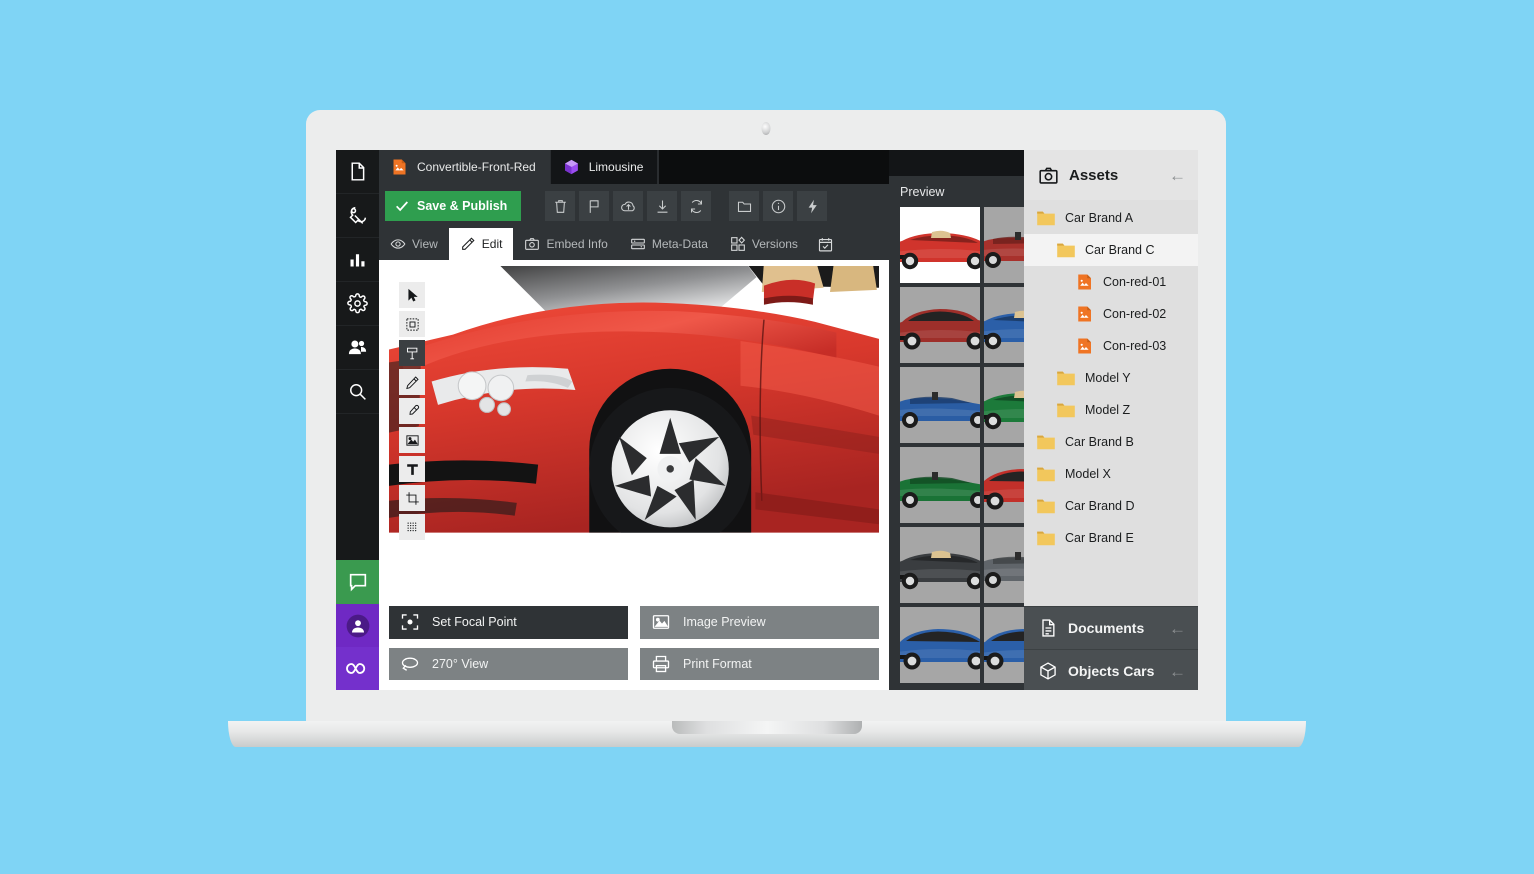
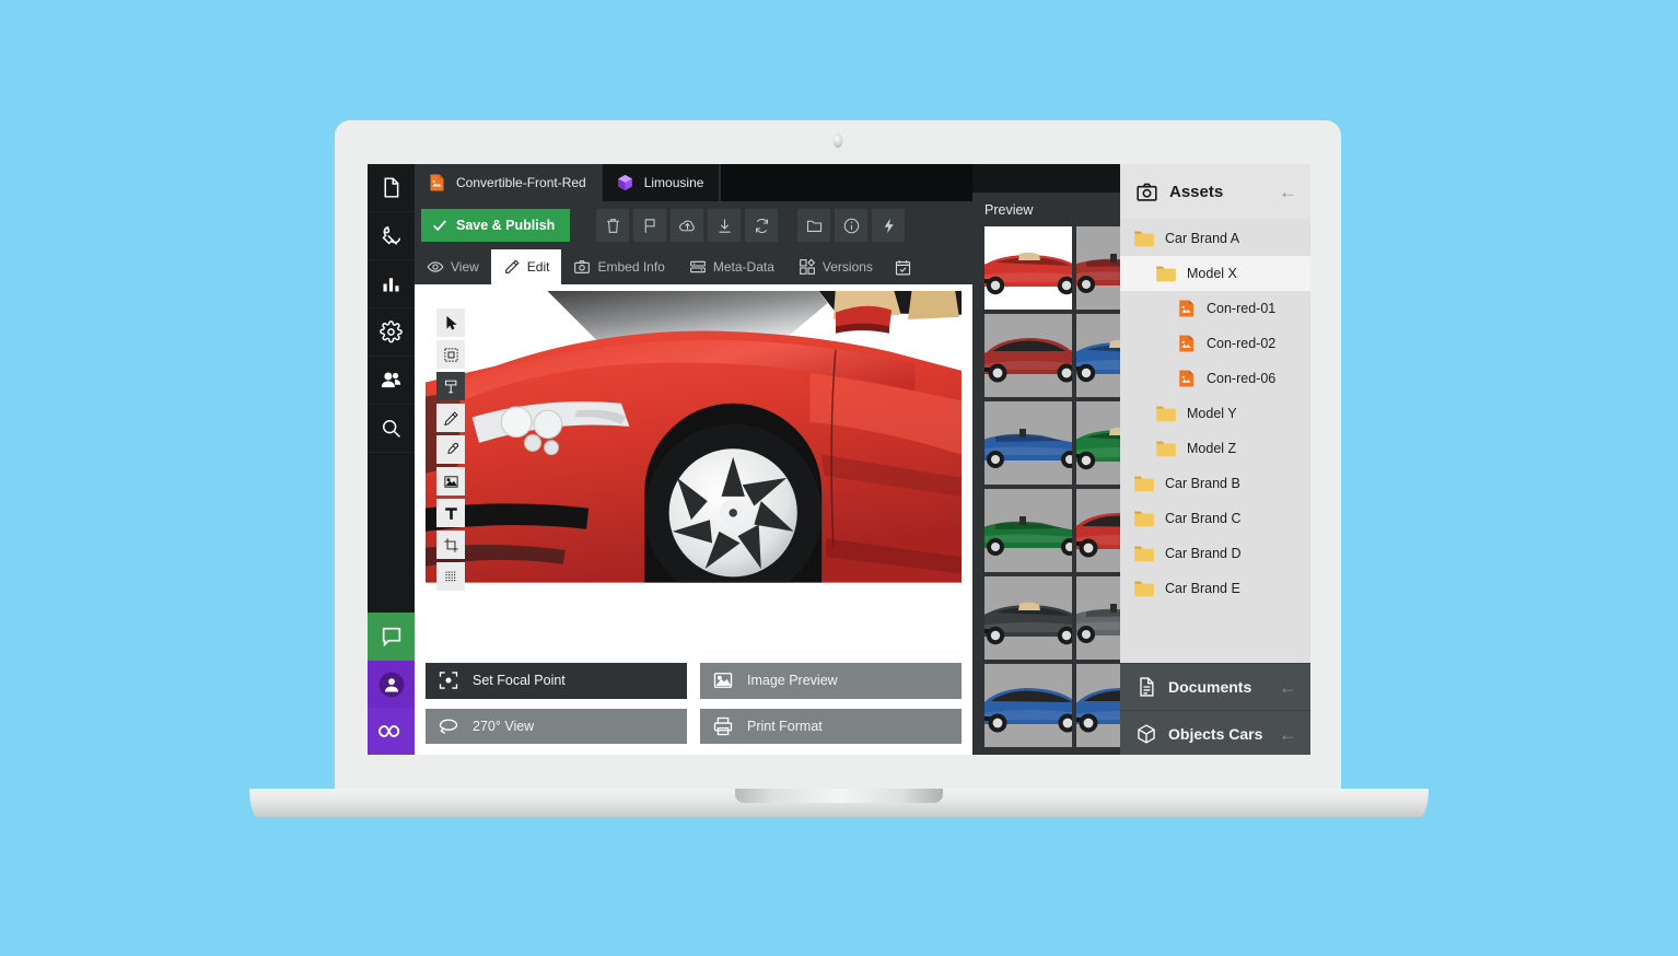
  Convertible-Front-Red
  Limousine
  Save & Publish
  View
  Edit
  Embed Info
  Meta-Data
  Versions
  Set Focal Point
  Image Preview
  270° View
  Print Format
  Preview
  Assets
  ←
  Car Brand A
- Car Brand C
+ Model X
  Con-red-01
  Con-red-02
- Con-red-03
+ Con-red-06
  Model Y
  Model Z
  Car Brand B
- Model X
+ Car Brand C
  Car Brand D
  Car Brand E
  Documents
  ←
  Objects Cars
  ←
